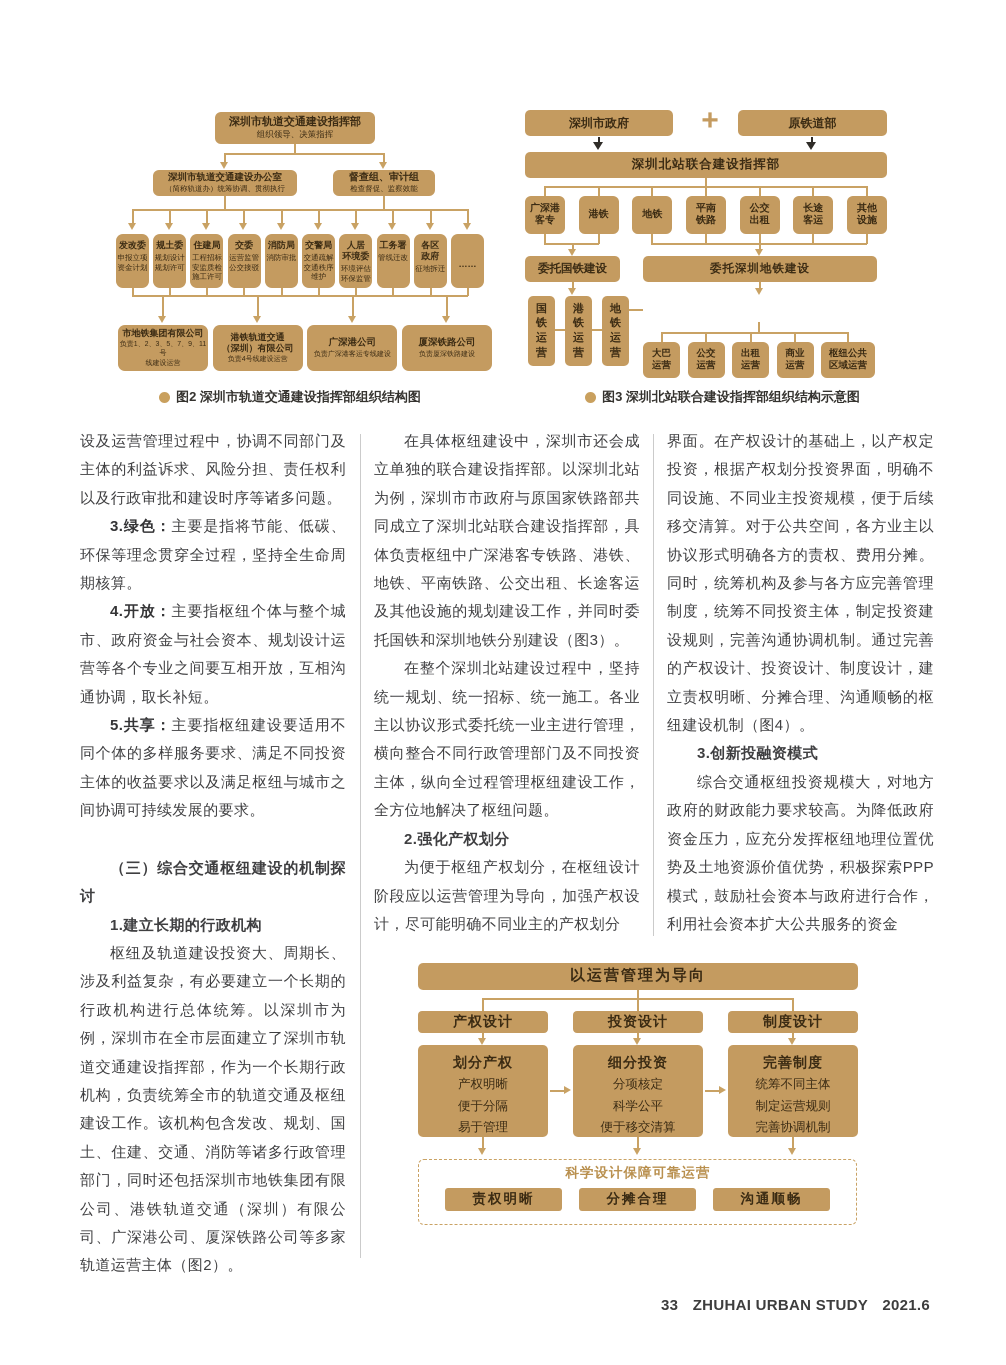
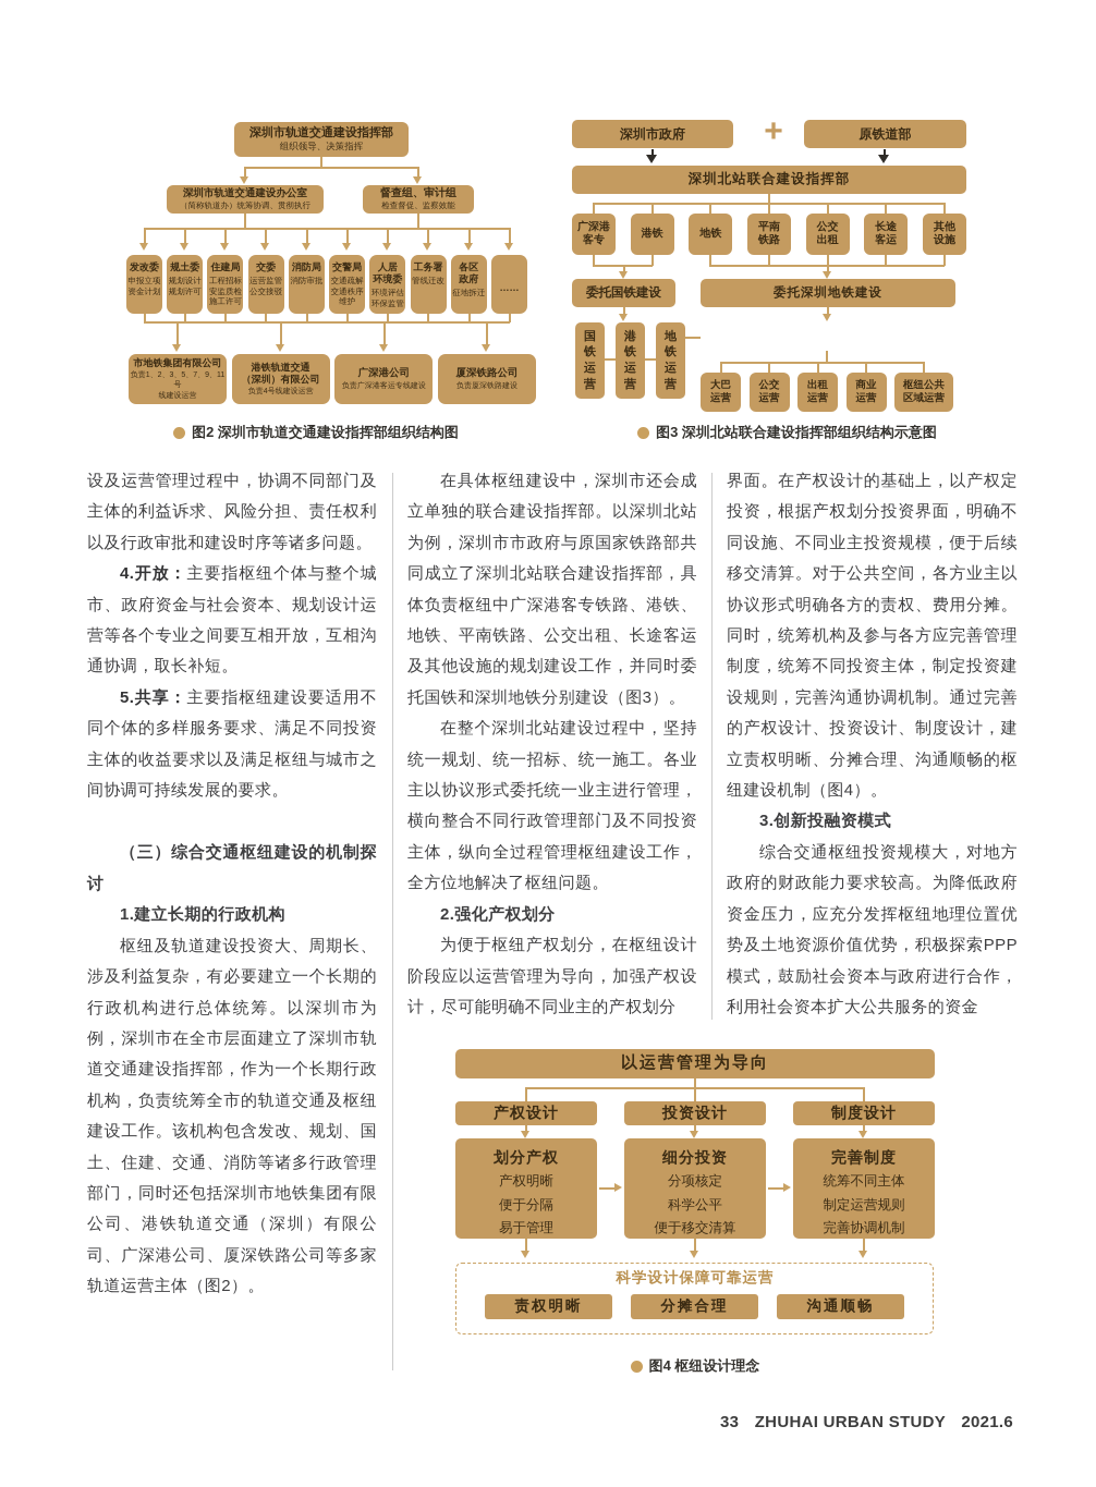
  深圳市轨道交通建设指挥部
  组织领导、决策指挥
  深圳市轨道交通建设办公室
  （简称轨道办）统筹协调、贯彻执行
  督查组、审计组
  检查督促、监察效能
  发改委
  申报立项
  资金计划
  规土委
  规划设计
  规划许可
  住建局
  工程招标
  安监质检
  施工许可
  交委
  运营监管
  公交接驳
  消防局
  消防审批
  交警局
  交通疏解
  交通秩序
  维护
  人居
  环境委
  环境评估
  环保监管
  工务署
  管线迁改
  各区
  政府
  征地拆迁
  ……
  市地铁集团有限公司
  港铁轨道交通
  （深圳）有限公司
  广深港公司
  厦深铁路公司
  图2 深圳市轨道交通建设指挥部组织结构图
  深圳市政府
  +
  原铁道部
  深圳北站联合建设指挥部
  广深港
  客专
  港铁
  地铁
  平南
  铁路
  公交
  出租
  长途
  客运
  其他
  设施
  委托国铁建设
  委托深圳地铁建设
  国铁运营
  港铁运营
  地铁运营
  大巴
  运营
  公交
  运营
  出租
  运营
  商业
  运营
  枢纽公共
  区域运营
  图3 深圳北站联合建设指挥部组织结构示意图
  设及运营管理过程中，协调不同部门及主体的利益诉求、风险分担、责任权利以及行政审批和建设时序等诸多问题。
- 3.绿色：主要是指将节能、低碳、环保等理念贯穿全过程，坚持全生命周期核算。
  4.开放：主要指枢纽个体与整个城市、政府资金与社会资本、规划设计运营等各个专业之间要互相开放，互相沟通协调，取长补短。
  5.共享：主要指枢纽建设要适用不同个体的多样服务要求、满足不同投资主体的收益要求以及满足枢纽与城市之间协调可持续发展的要求。
  （三）综合交通枢纽建设的机制探讨
  1.建立长期的行政机构
  枢纽及轨道建设投资大、周期长、涉及利益复杂，有必要建立一个长期的行政机构进行总体统筹。以深圳市为例，深圳市在全市层面建立了深圳市轨道交通建设指挥部，作为一个长期行政机构，负责统筹全市的轨道交通及枢纽建设工作。该机构包含发改、规划、国土、住建、交通、消防等诸多行政管理部门，同时还包括深圳市地铁集团有限公司、港铁轨道交通（深圳）有限公司、广深港公司、厦深铁路公司等多家轨道运营主体（图2）。
  在具体枢纽建设中，深圳市还会成立单独的联合建设指挥部。以深圳北站为例，深圳市市政府与原国家铁路部共同成立了深圳北站联合建设指挥部，具体负责枢纽中广深港客专铁路、港铁、地铁、平南铁路、公交出租、长途客运及其他设施的规划建设工作，并同时委托国铁和深圳地铁分别建设（图3）。
  在整个深圳北站建设过程中，坚持统一规划、统一招标、统一施工。各业主以协议形式委托统一业主进行管理，横向整合不同行政管理部门及不同投资主体，纵向全过程管理枢纽建设工作，全方位地解决了枢纽问题。
  2.强化产权划分
  为便于枢纽产权划分，在枢纽设计阶段应以运营管理为导向，加强产权设计，尽可能明确不同业主的产权划分
  界面。在产权设计的基础上，以产权定投资，根据产权划分投资界面，明确不同设施、不同业主投资规模，便于后续移交清算。对于公共空间，各方业主以协议形式明确各方的责权、费用分摊。同时，统筹机构及参与各方应完善管理制度，统筹不同投资主体，制定投资建设规则，完善沟通协调机制。通过完善的产权设计、投资设计、制度设计，建立责权明晰、分摊合理、沟通顺畅的枢纽建设机制（图4）。
  3.创新投融资模式
  综合交通枢纽投资规模大，对地方政府的财政能力要求较高。为降低政府资金压力，应充分发挥枢纽地理位置优势及土地资源价值优势，积极探索PPP模式，鼓励社会资本与政府进行合作，利用社会资本扩大公共服务的资金
  以运营管理为导向
  产权设计
  投资设计
  制度设计
  划分产权
  产权明晰
  便于分隔
  易于管理
  细分投资
  分项核定
  科学公平
  便于移交清算
  完善制度
  统筹不同主体
  制定运营规则
  完善协调机制
  科学设计保障可靠运营
  责权明晰
  分摊合理
  沟通顺畅
+ 图4 枢纽设计理念
  33 ZHUHAI URBAN STUDY 2021.6
